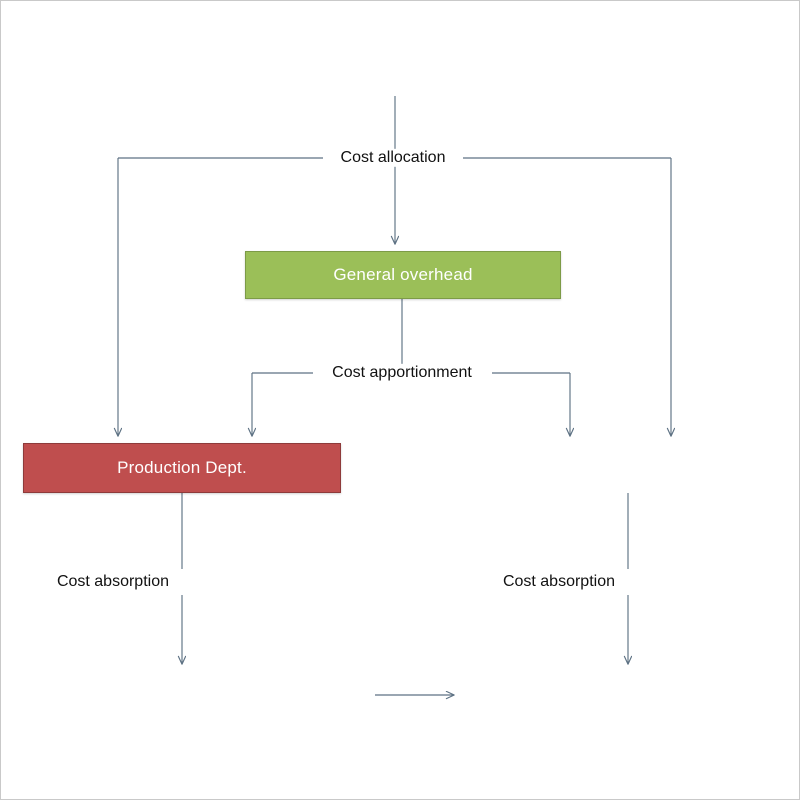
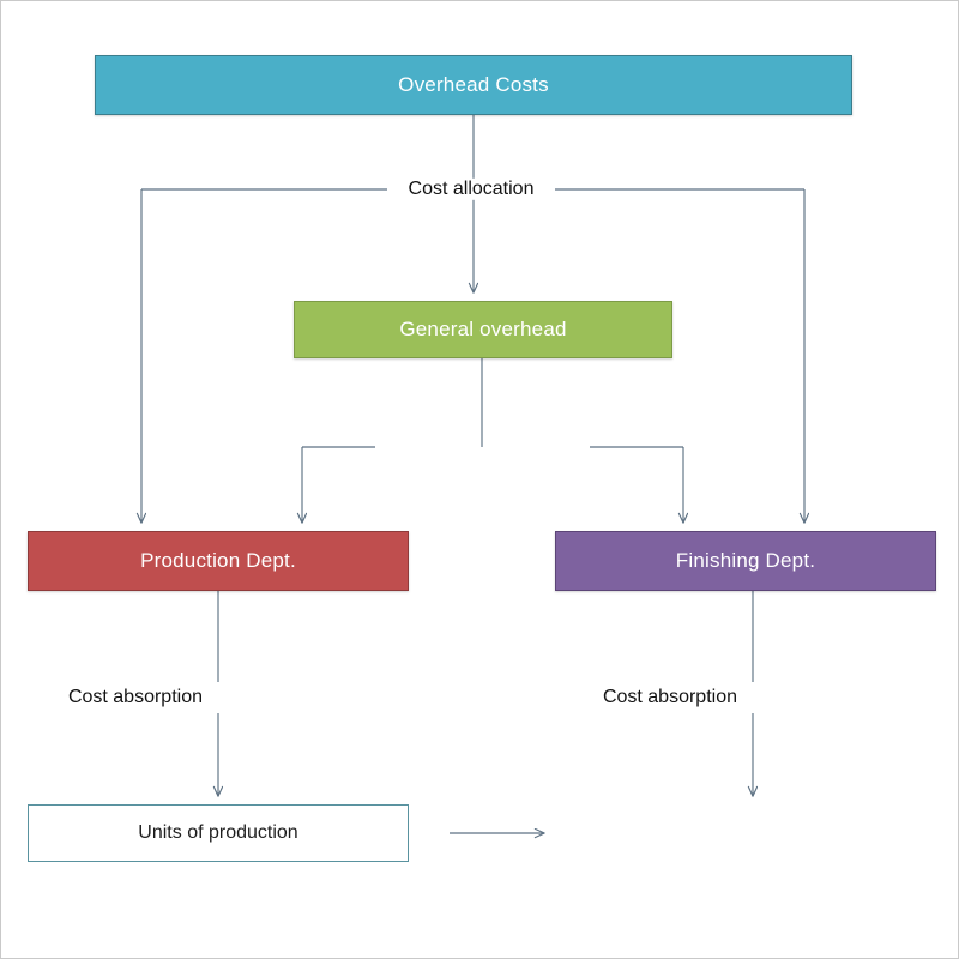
+ Overhead Costs
  General overhead
  Production Dept.
+ Finishing Dept.
+ Units of production
  Cost allocation
- Cost apportionment
  Cost absorption
  Cost absorption
